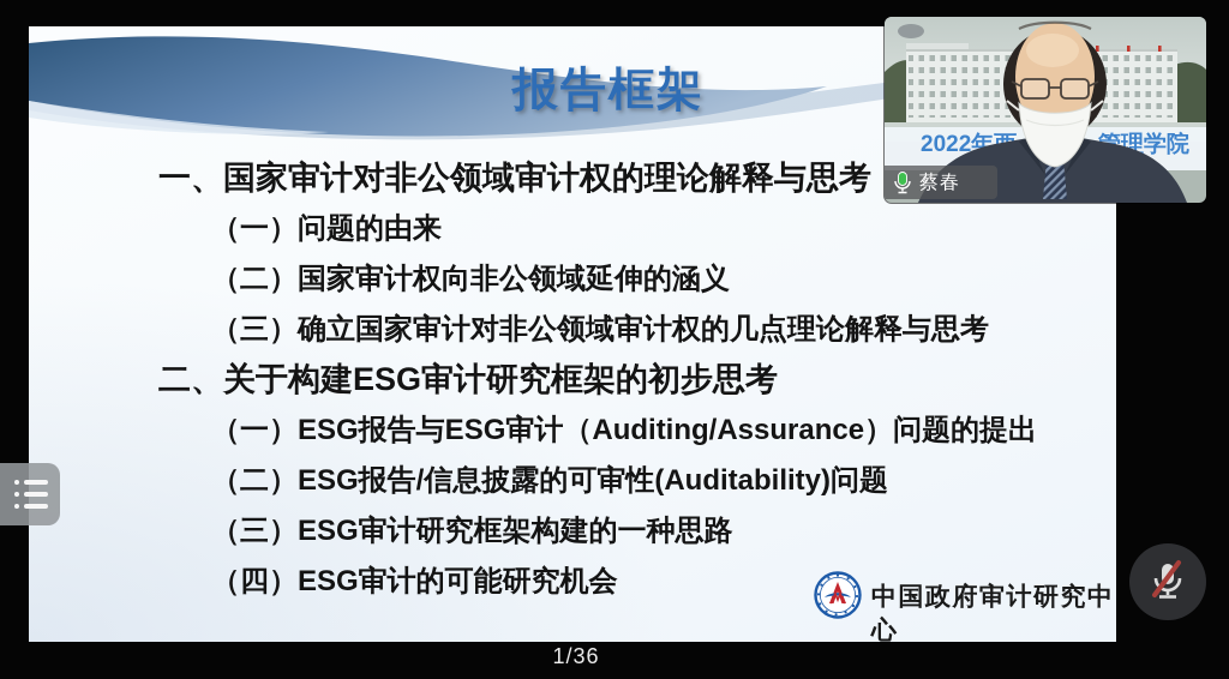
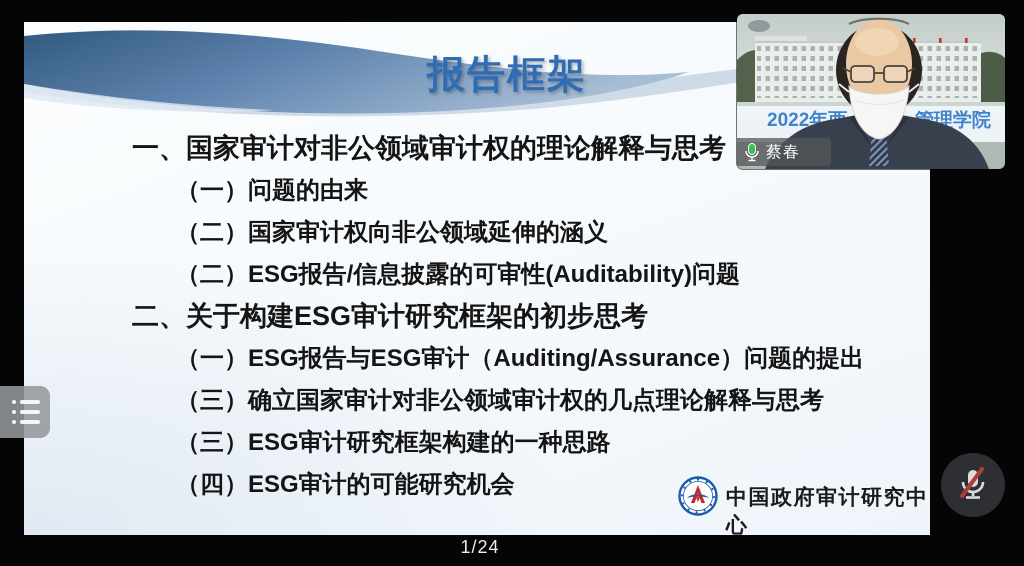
  报告框架
  一、国家审计对非公领域审计权的理论解释与思考
  （一）问题的由来
  （二）国家审计权向非公领域延伸的涵义
- （三）确立国家审计对非公领域审计权的几点理论解释与思考
+ （二）ESG报告/信息披露的可审性(Auditability)问题
  二、关于构建ESG审计研究框架的初步思考
  （一）ESG报告与ESG审计（Auditing/Assurance）问题的提出
- （二）ESG报告/信息披露的可审性(Auditability)问题
+ （三）确立国家审计对非公领域审计权的几点理论解释与思考
  （三）ESG审计研究框架构建的一种思路
  （四）ESG审计的可能研究机会
  中国政府审计研究中心
  2022年
  理学院
  蔡春
- 1/36
+ 1/24
